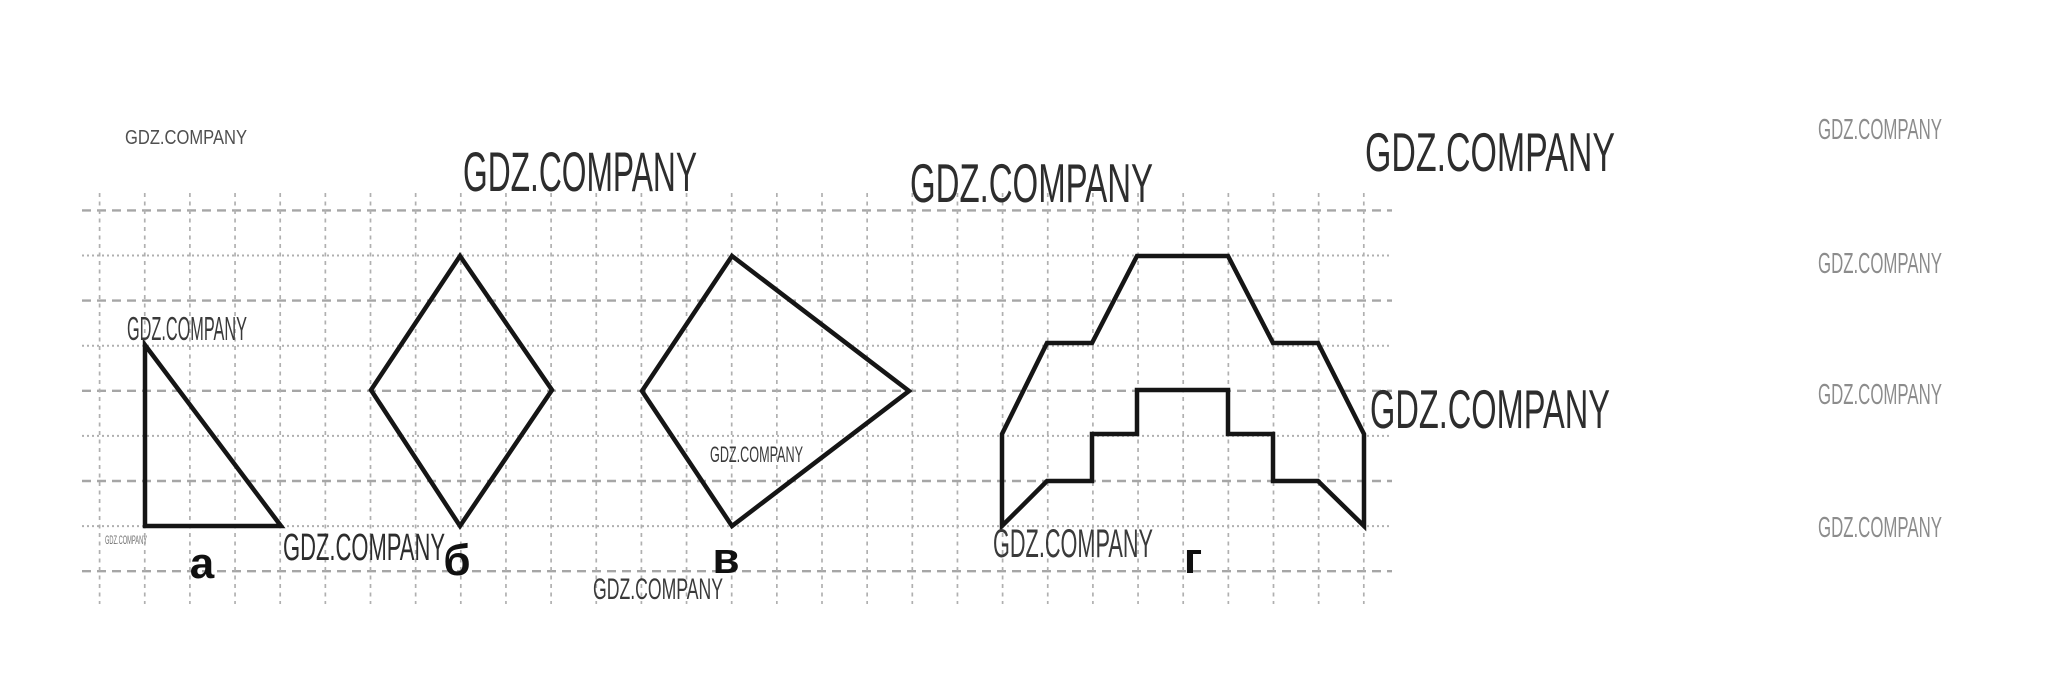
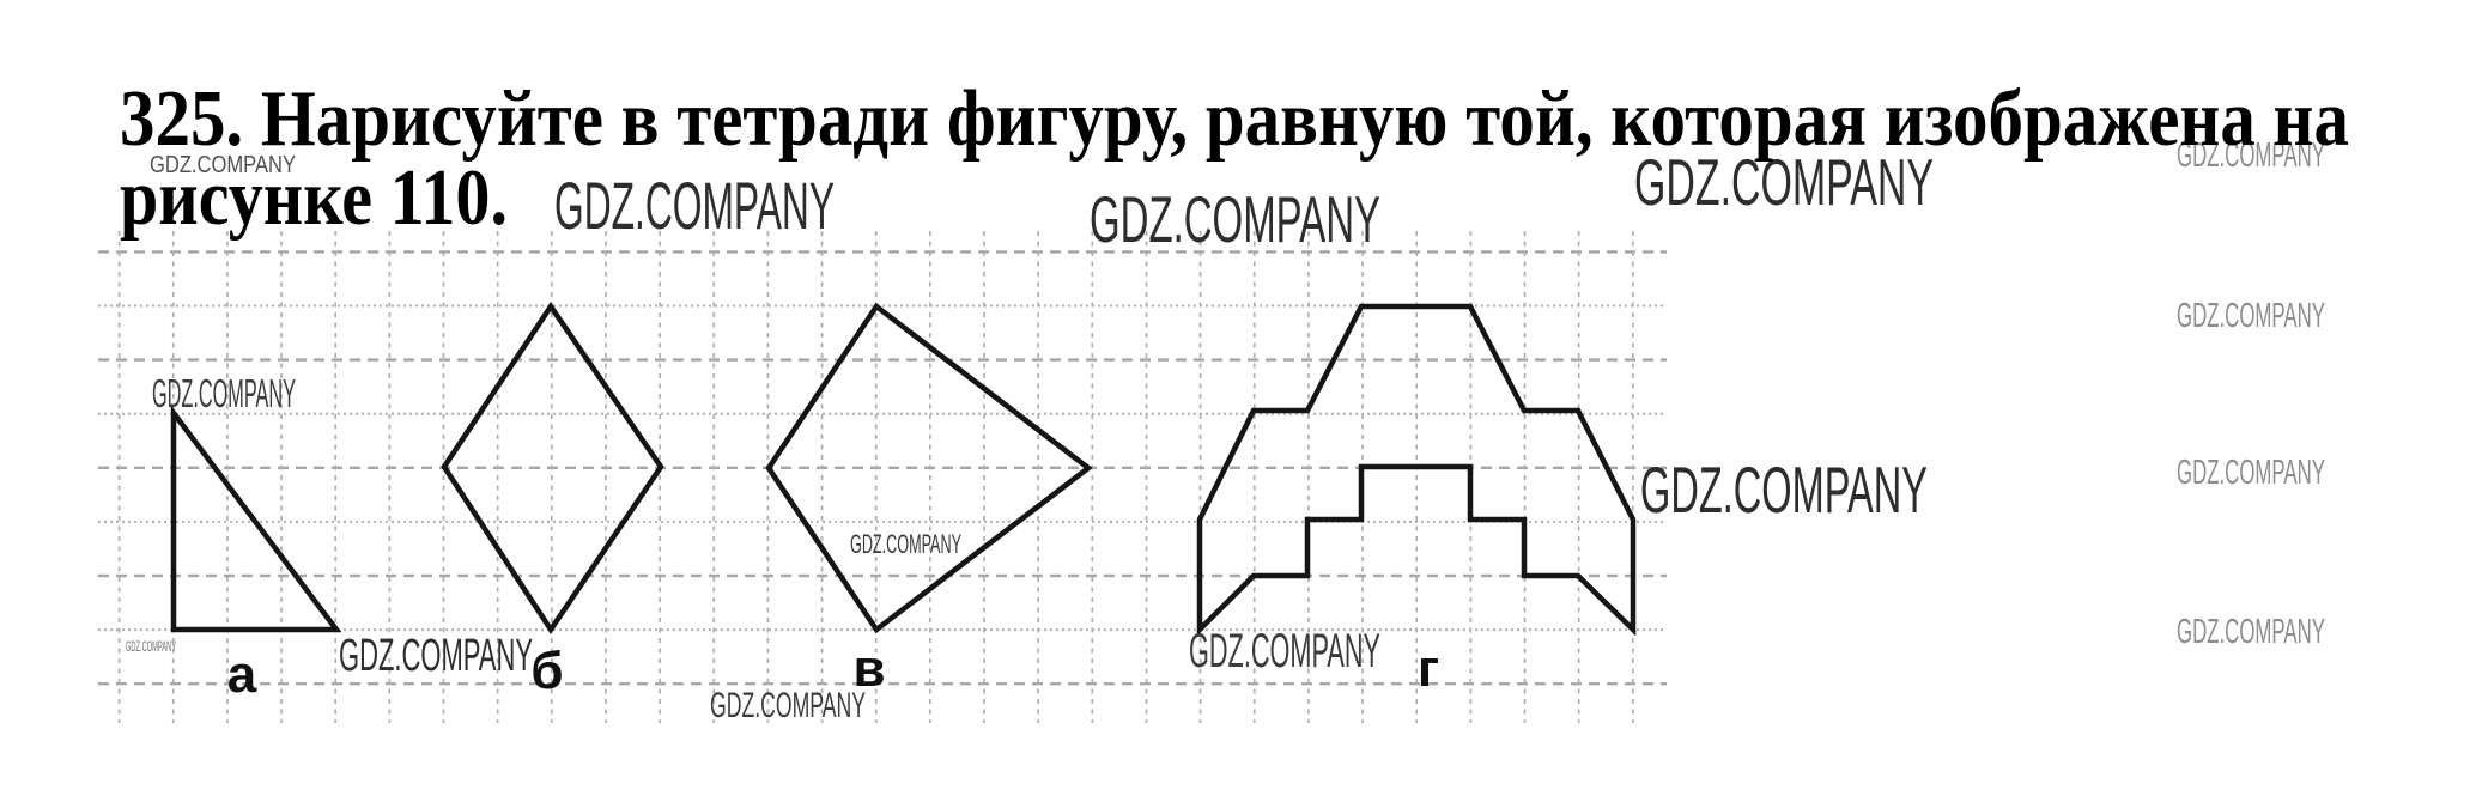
  а
  б
  в
  г
  GDZ.COMPANY
  GDZ.COMPANY
  GDZ.COMPANY
  GDZ.COMPANY
  GDZ.COMPANY
  GDZ.COMPANY
  GDZ.COMPANY
  GDZ.COMPANY
  GDZ.COMPANY
  GDZ.COMPANY
  GDZ.COMPANY
  GDZ.COMPANY
  GDZ.COMPANY
  GDZ.COMPANY
  GDZ.COMPANY
+ 325. Нарисуйте в тетради фигуру, равную той, которая изображена на
+ рисунке 110.
